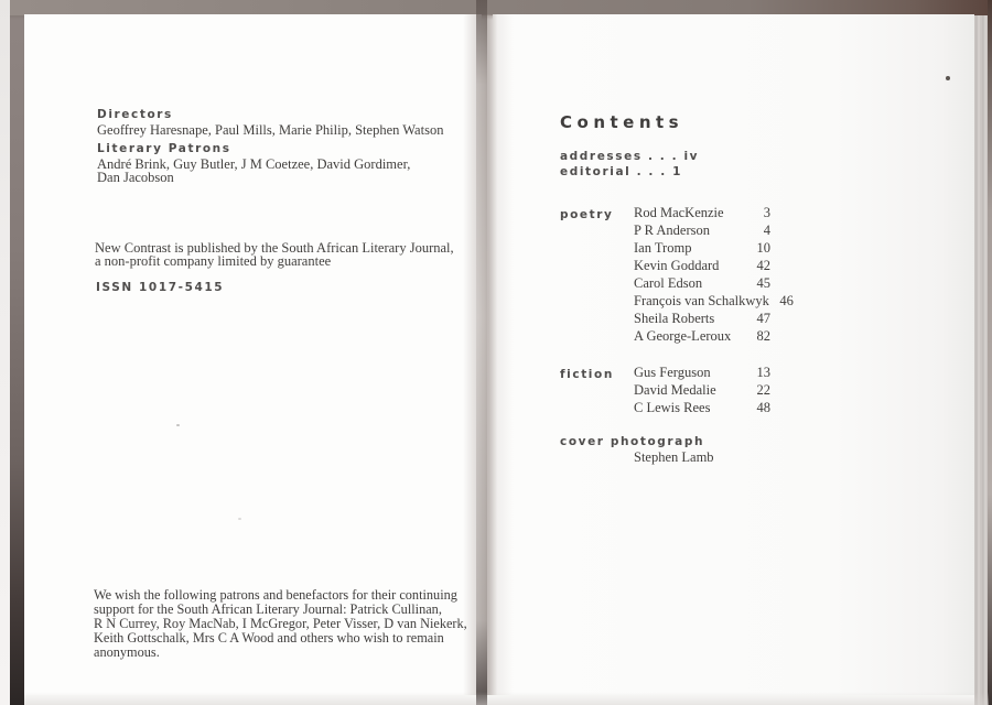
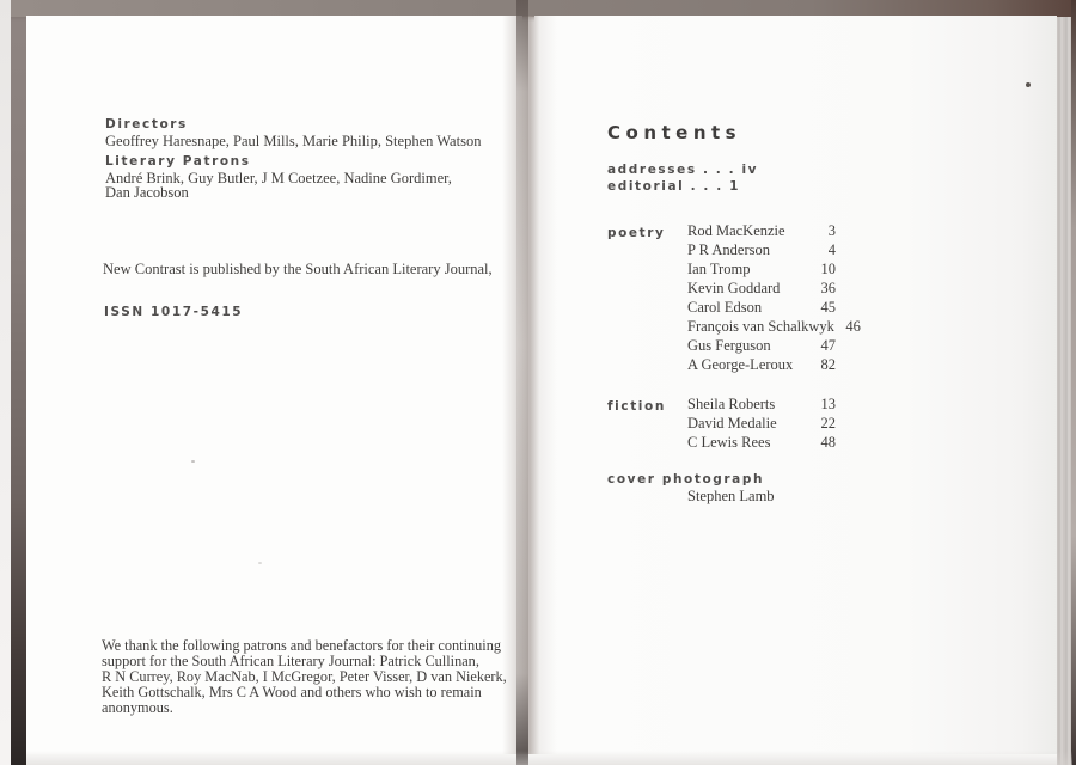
  Directors
  Geoffrey Haresnape, Paul Mills, Marie Philip, Stephen Watson
  Literary Patrons
- André Brink, Guy Butler, J M Coetzee, David Gordimer,
+ André Brink, Guy Butler, J M Coetzee, Nadine Gordimer,
  Dan Jacobson
  New Contrast is published by the South African Literary Journal,
- a non-profit company limited by guarantee
  ISSN 1017-5415
- We wish the following patrons and benefactors for their continuing
+ We thank the following patrons and benefactors for their continuing
  support for the South African Literary Journal: Patrick Cullinan,
  R N Currey, Roy MacNab, I McGregor, Peter Visser, D van Niekerk,
  Keith Gottschalk, Mrs C A Wood and others who wish to remain
  anonymous.
  Contents
  addresses . . . iv
  editorial . . . 1
  poetry
  Rod MacKenzie
  3
  P R Anderson
  4
  Ian Tromp
  10
  Kevin Goddard
- 42
+ 36
  Carol Edson
  45
  François van Schalkwyk
  46
- Sheila Roberts
+ Gus Ferguson
  47
  A George-Leroux
  82
  fiction
- Gus Ferguson
+ Sheila Roberts
  13
  David Medalie
  22
  C Lewis Rees
  48
  cover photograph
  Stephen Lamb
